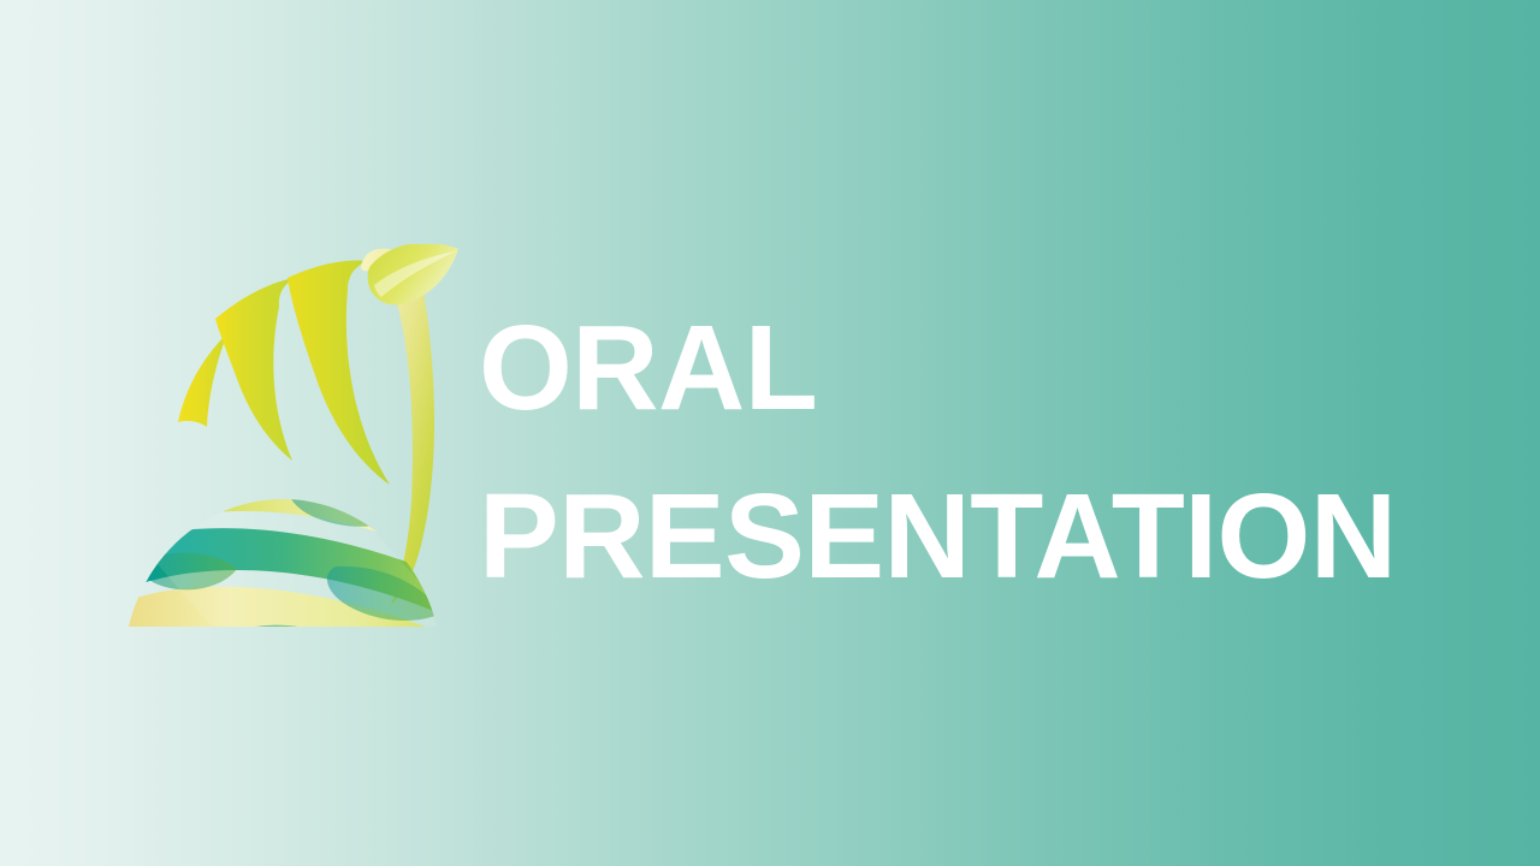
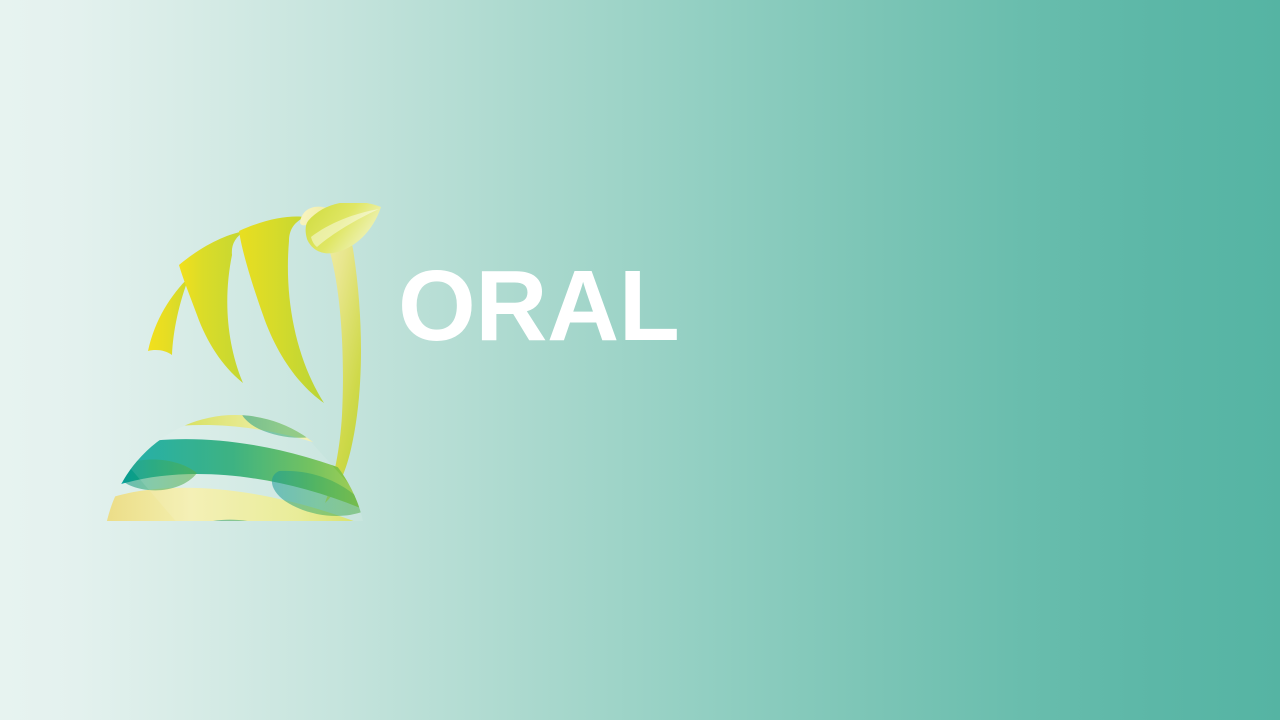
  ORAL
- PRESENTATION
